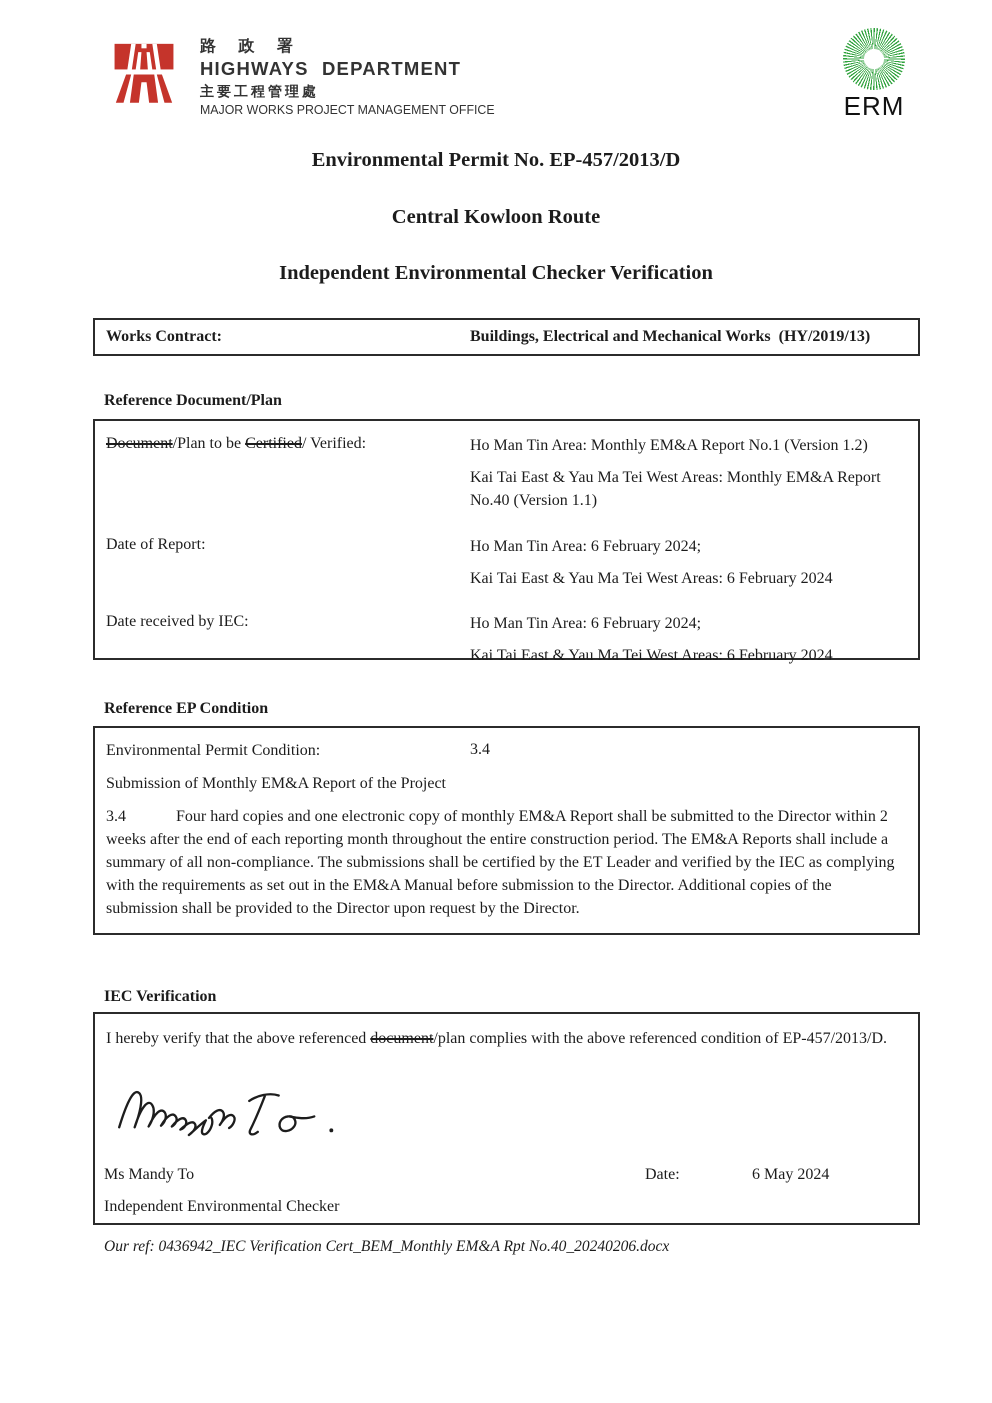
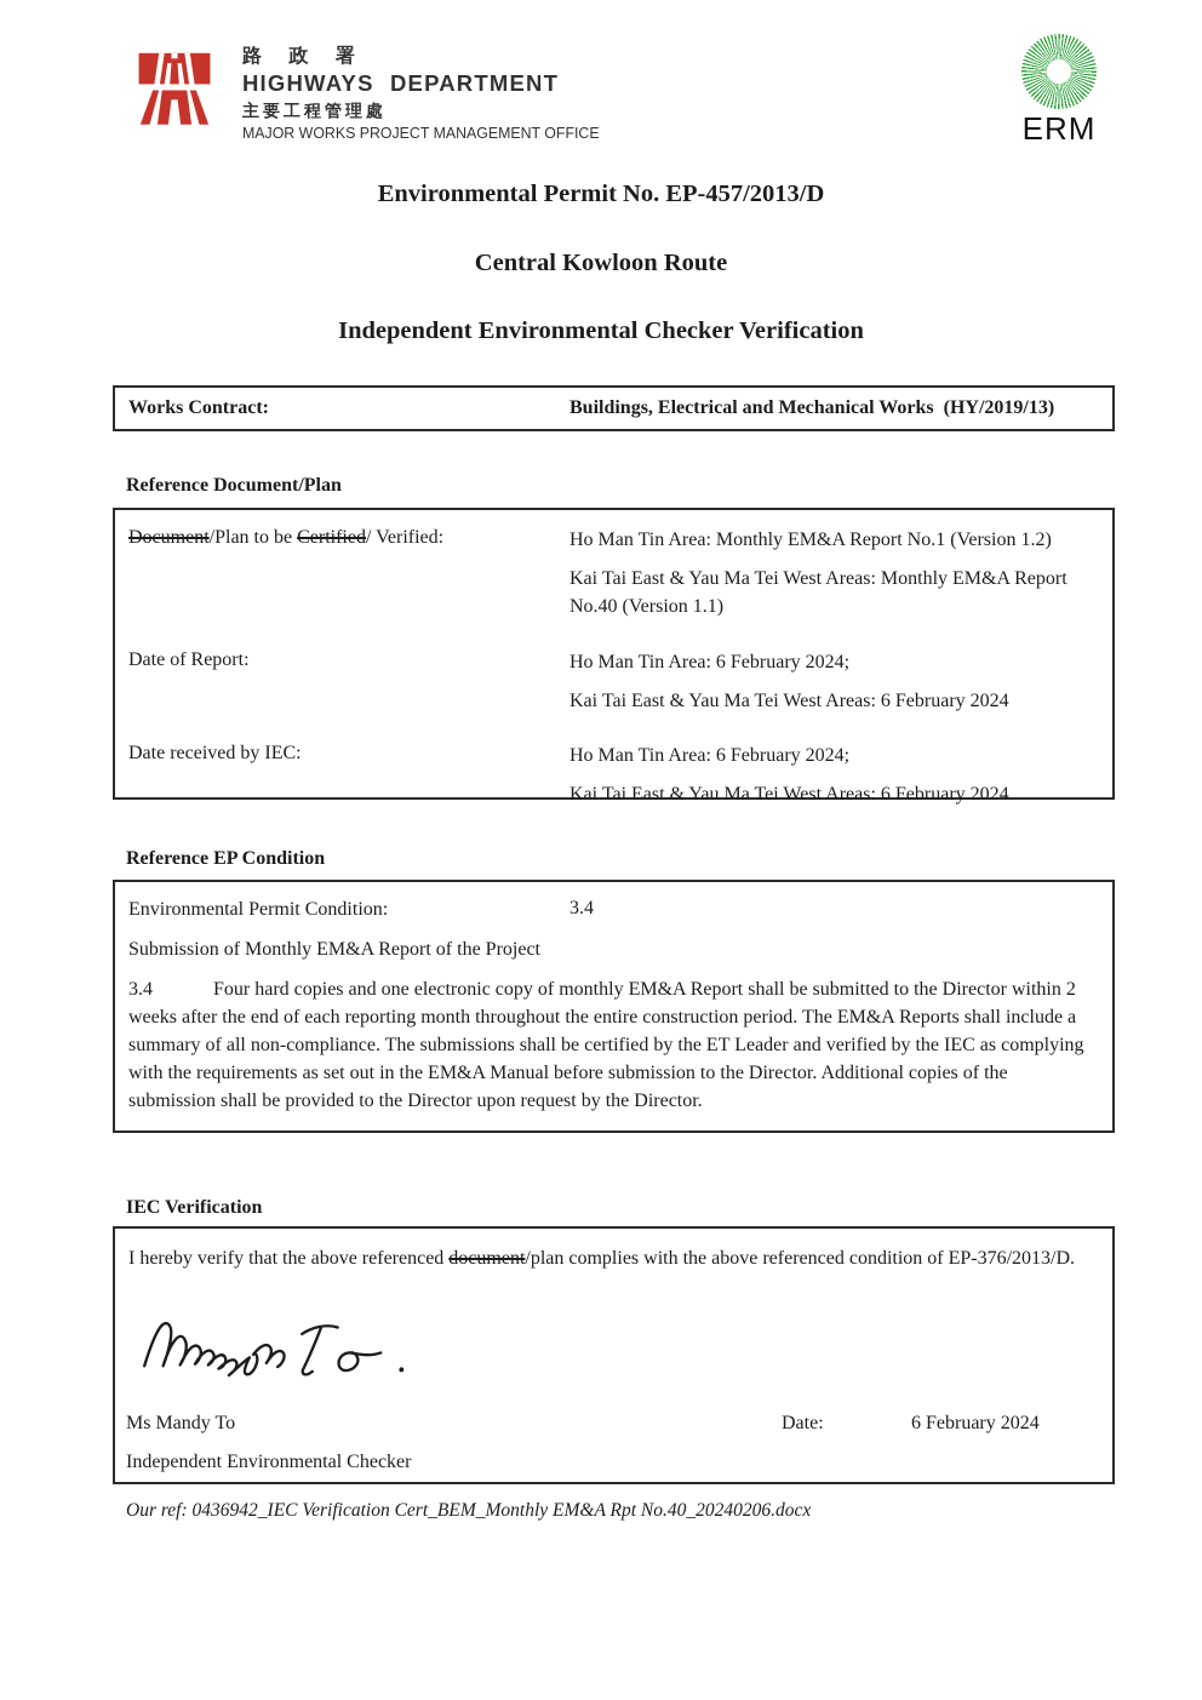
  路 政 署
  HIGHWAYS DEPARTMENT
  主要工程管理處
  MAJOR WORKS PROJECT MANAGEMENT OFFICE
  ERM
  Environmental Permit No. EP-457/2013/D
  Central Kowloon Route
  Independent Environmental Checker Verification
  Works Contract:
  Buildings, Electrical and Mechanical Works (HY/2019/13)
  Reference Document/Plan
  Document/Plan to be Certified/ Verified:
  Ho Man Tin Area: Monthly EM&A Report No.1 (Version 1.2)
  Kai Tai East & Yau Ma Tei West Areas: Monthly EM&A Report No.40 (Version 1.1)
  Date of Report:
  Ho Man Tin Area: 6 February 2024;
  Kai Tai East & Yau Ma Tei West Areas: 6 February 2024
  Date received by IEC:
  Ho Man Tin Area: 6 February 2024;
  Kai Tai East & Yau Ma Tei West Areas: 6 February 2024
  Reference EP Condition
  Environmental Permit Condition:
  3.4
  Submission of Monthly EM&A Report of the Project
  3.4 Four hard copies and one electronic copy of monthly EM&A Report shall be submitted to the Director within 2 weeks after the end of each reporting month throughout the entire construction period. The EM&A Reports shall include a summary of all non-compliance. The submissions shall be certified by the ET Leader and verified by the IEC as complying with the requirements as set out in the EM&A Manual before submission to the Director. Additional copies of the submission shall be provided to the Director upon request by the Director.
  IEC Verification
- I hereby verify that the above referenced document/plan complies with the above referenced condition of EP-457/2013/D.
+ I hereby verify that the above referenced document/plan complies with the above referenced condition of EP-376/2013/D.
  Ms Mandy To
  Date:
- 6 May 2024
+ 6 February 2024
  Independent Environmental Checker
  Our ref: 0436942_IEC Verification Cert_BEM_Monthly EM&A Rpt No.40_20240206.docx
